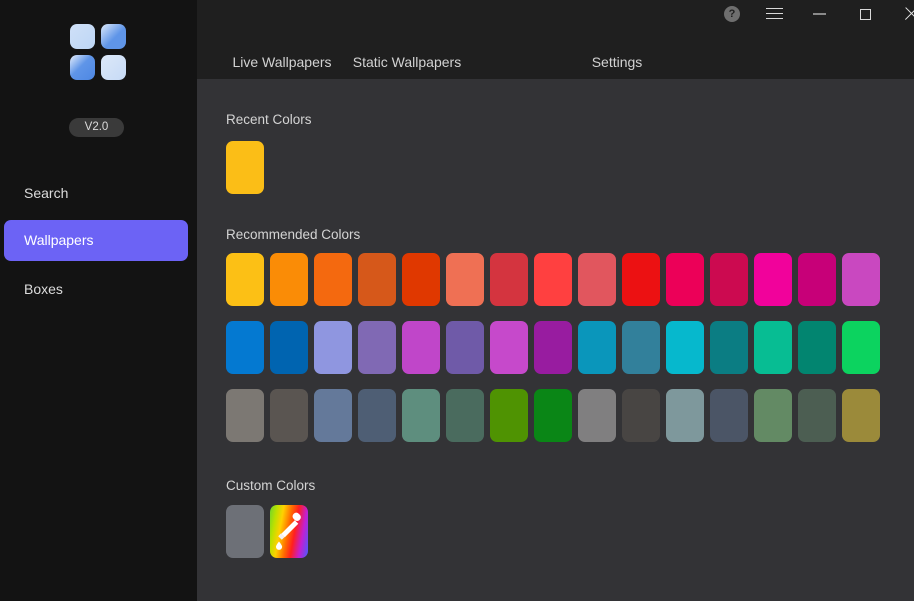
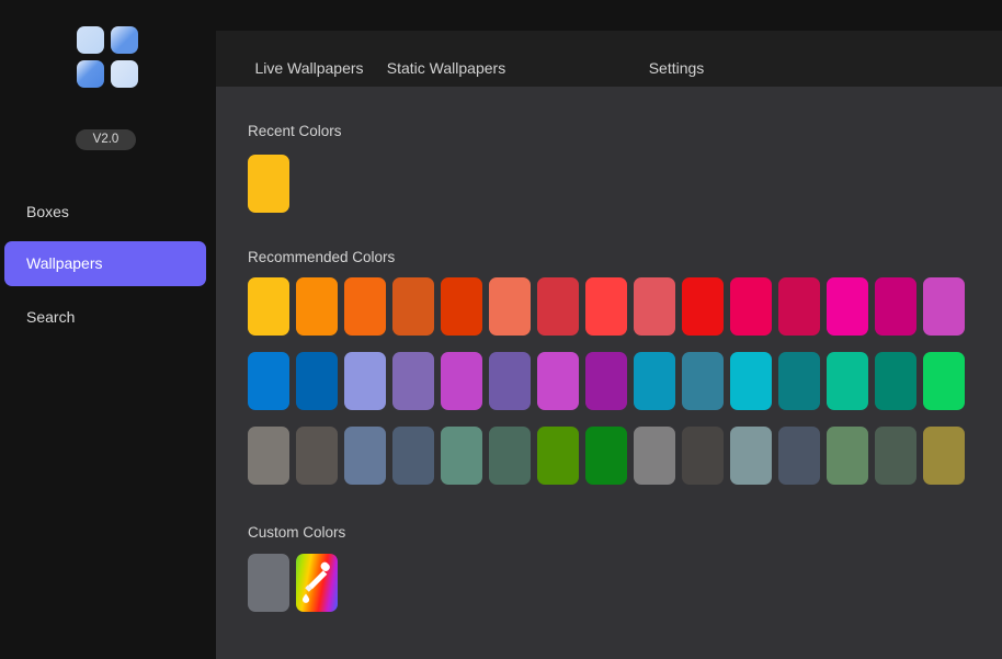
  V2.0
- Search
+ Boxes
  Wallpapers
- Boxes
+ Search
- ?
  Live Wallpapers
  Static Wallpapers
  Settings
  Recent Colors
  Recommended Colors
  Custom Colors
